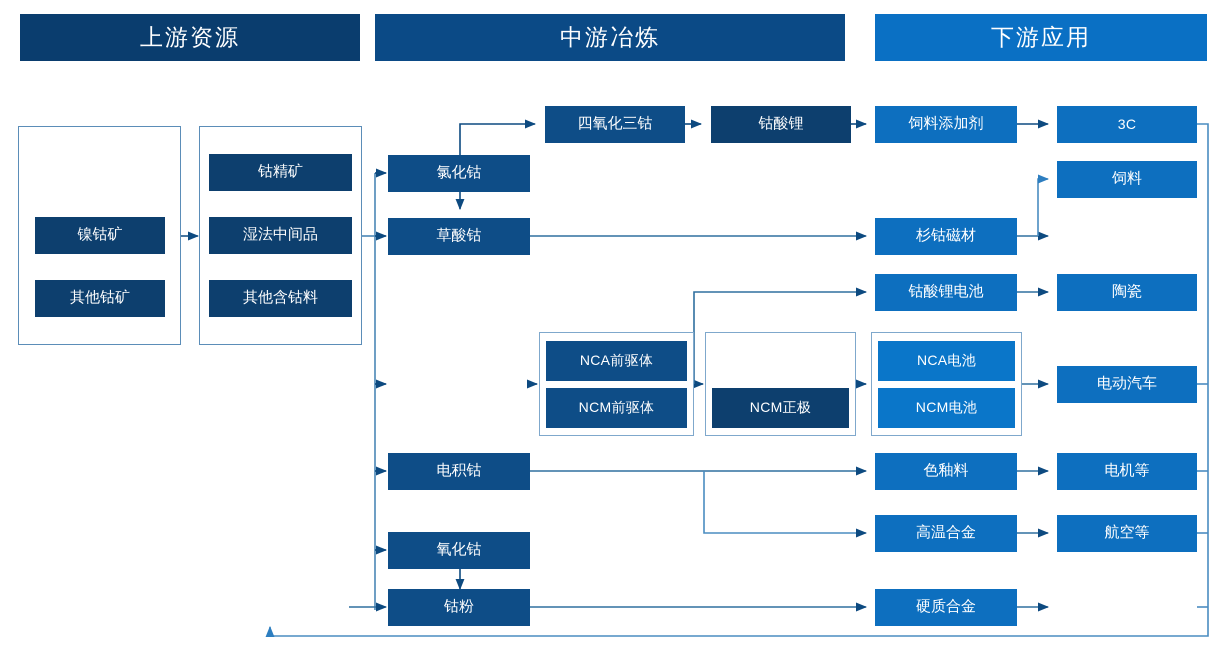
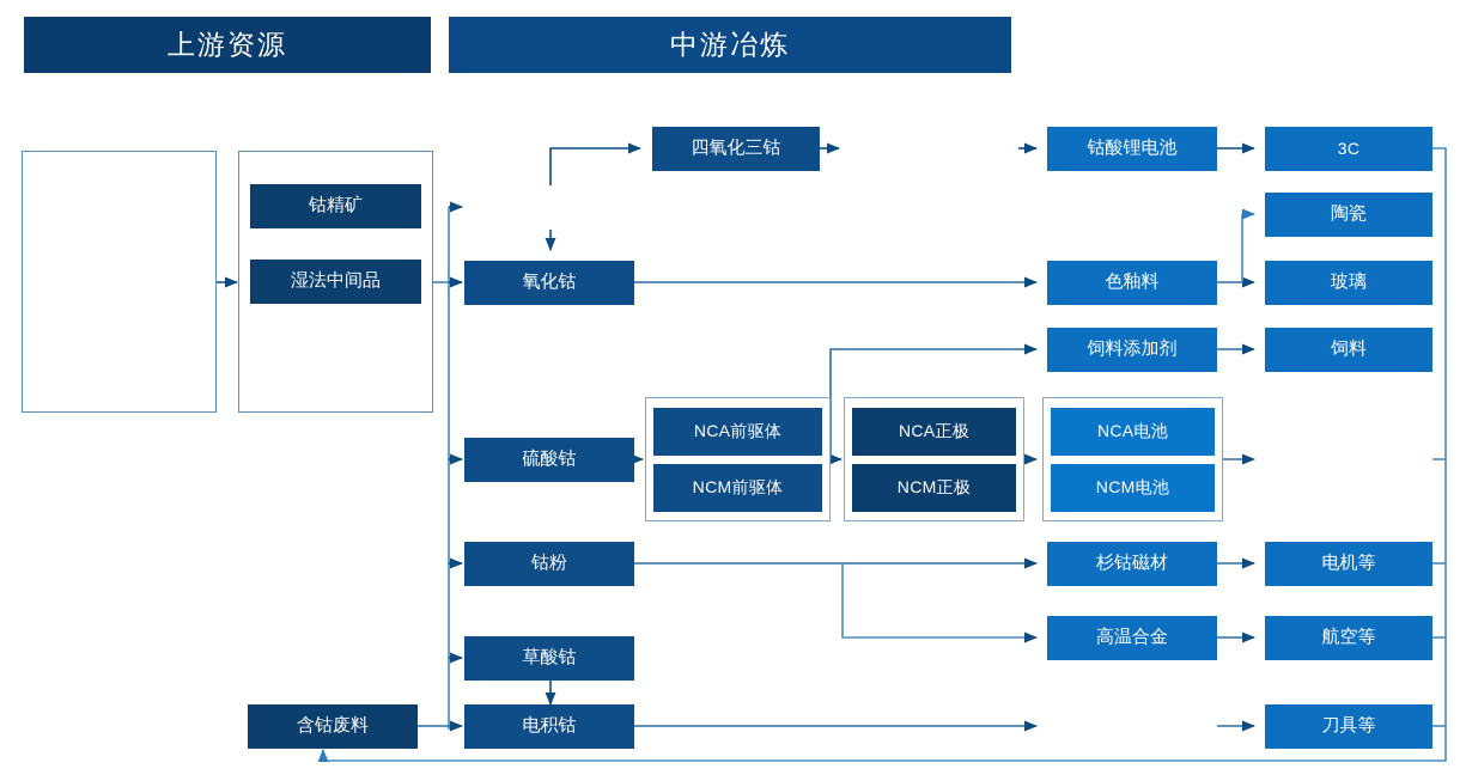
  上游资源
  中游冶炼
- 下游应用
- 镍钴矿
- 其他钴矿
  钴精矿
  湿法中间品
- 其他含钴料
- 氯化钴
- 草酸钴
+ 氧化钴
+ 硫酸钴
- 电积钴
+ 钴粉
- 氧化钴
+ 草酸钴
- 钴粉
+ 电积钴
+ 含钴废料
  四氧化三钴
- 钴酸锂
  NCA前驱体
  NCM前驱体
+ NCA正极
  NCM正极
- 饲料添加剂
+ 钴酸锂电池
- 杉钴磁材
+ 色釉料
- 钴酸锂电池
+ 饲料添加剂
- 色釉料
+ 杉钴磁材
  高温合金
- 硬质合金
  NCA电池
  NCM电池
  3C
- 饲料
+ 陶瓷
+ 玻璃
- 陶瓷
+ 饲料
- 电动汽车
  电机等
  航空等
+ 刀具等
